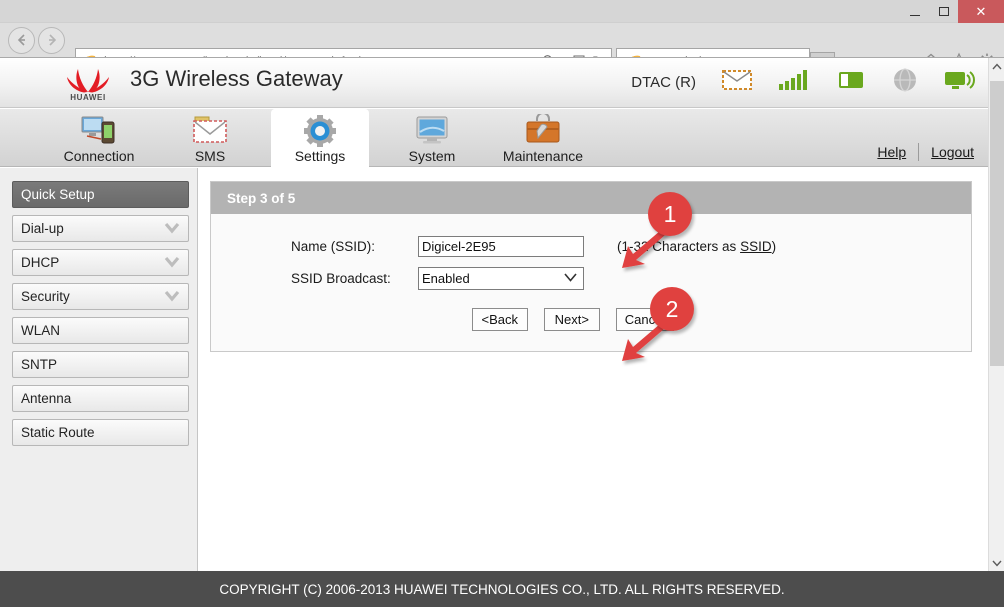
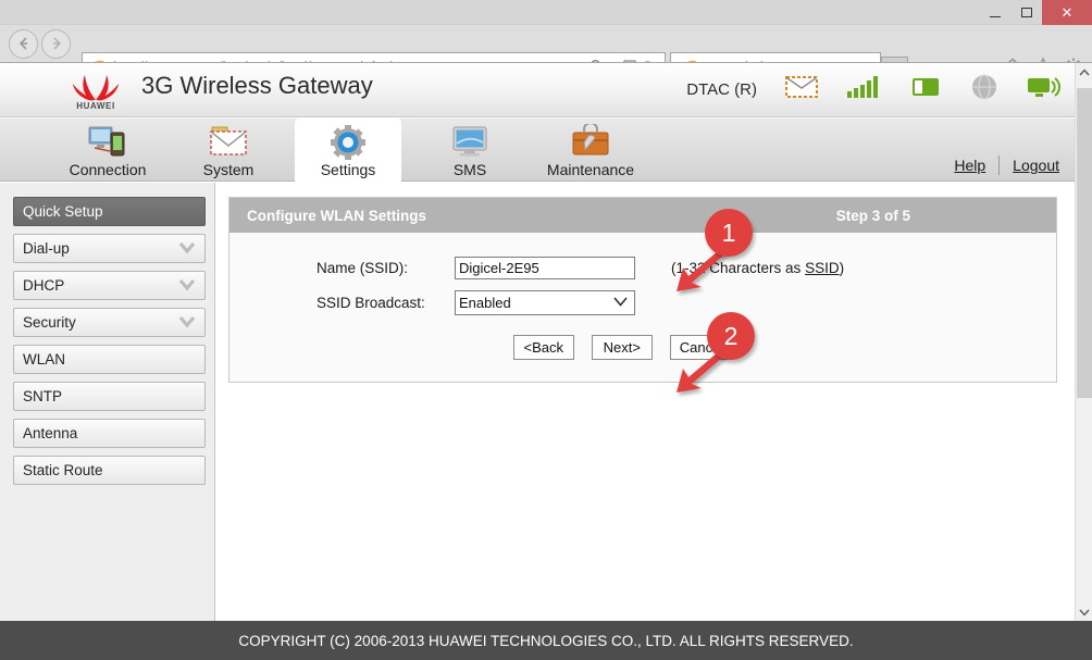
  ✕
  HUAWEI
  3G Wireless Gateway
  DTAC (R)
  Connection
- SMS
+ System
  Settings
- System
+ SMS
  Maintenance
  Help
  Logout
  Quick Setup
  Dial-up
  DHCP
  Security
  WLAN
  SNTP
  Antenna
  Static Route
+ Configure WLAN Settings
  Step 3 of 5
  Name (SSID):
  Digicel-2E95
  (1-3 Characters as SSID)
  SSID Broadcast:
  Enabled
  <Back
  Next>
  COPYRIGHT (C) 2006-2013 HUAWEI TECHNOLOGIES CO., LTD. ALL RIGHTS RESERVED.
  1
  2
